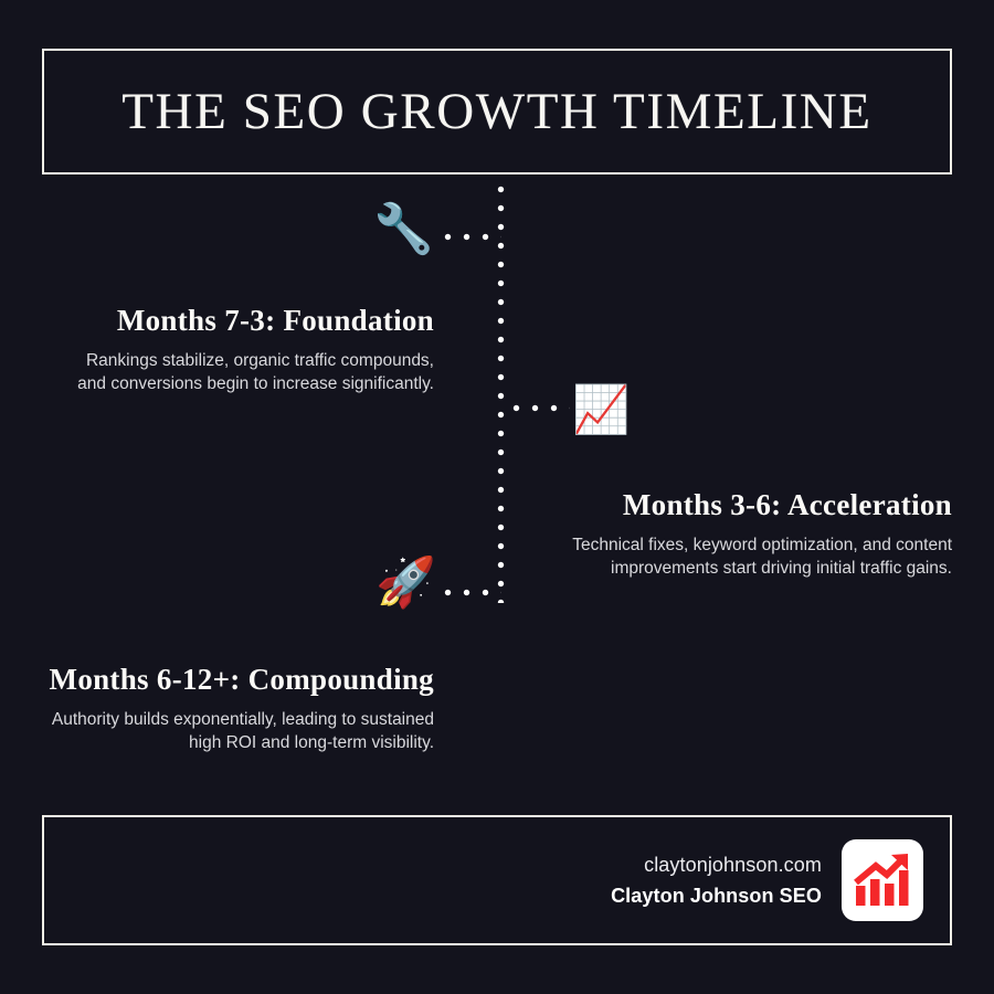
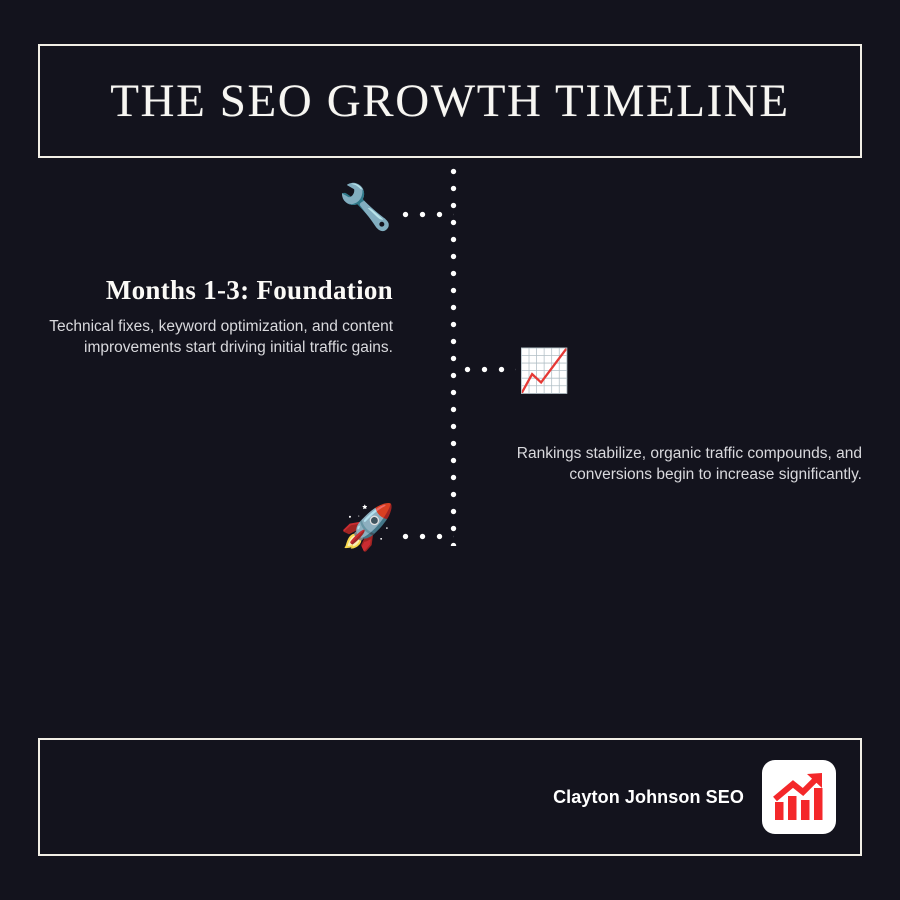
  THE SEO GROWTH TIMELINE
  🔧
  📈
  🚀
- Months 7-3: Foundation
+ Months 1-3: Foundation
- Rankings stabilize, organic traffic compounds, and conversions begin to increase significantly.
+ Technical fixes, keyword optimization, and content improvements start driving initial traffic gains.
- Months 3-6: Acceleration
- Technical fixes, keyword optimization, and content improvements start driving initial traffic gains.
+ Rankings stabilize, organic traffic compounds, and conversions begin to increase significantly.
- Months 6-12+: Compounding
- Authority builds exponentially, leading to sustained high ROI and long-term visibility.
- claytonjohnson.com
  Clayton Johnson SEO
